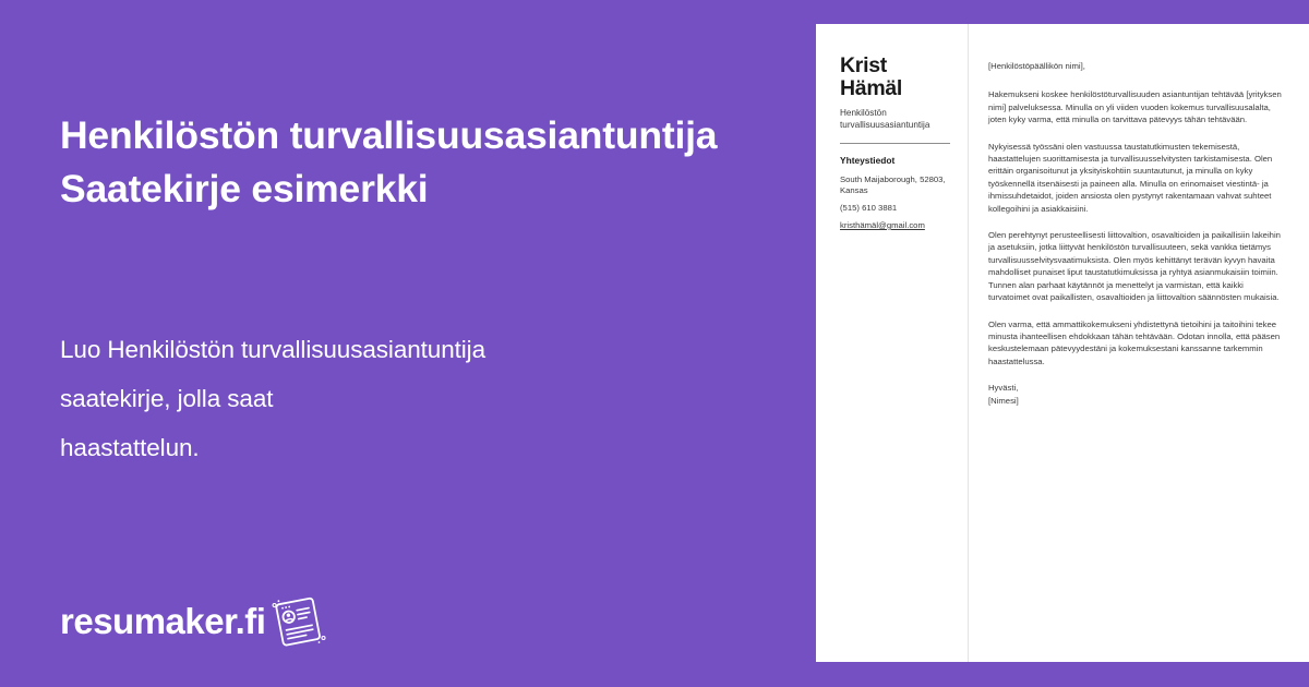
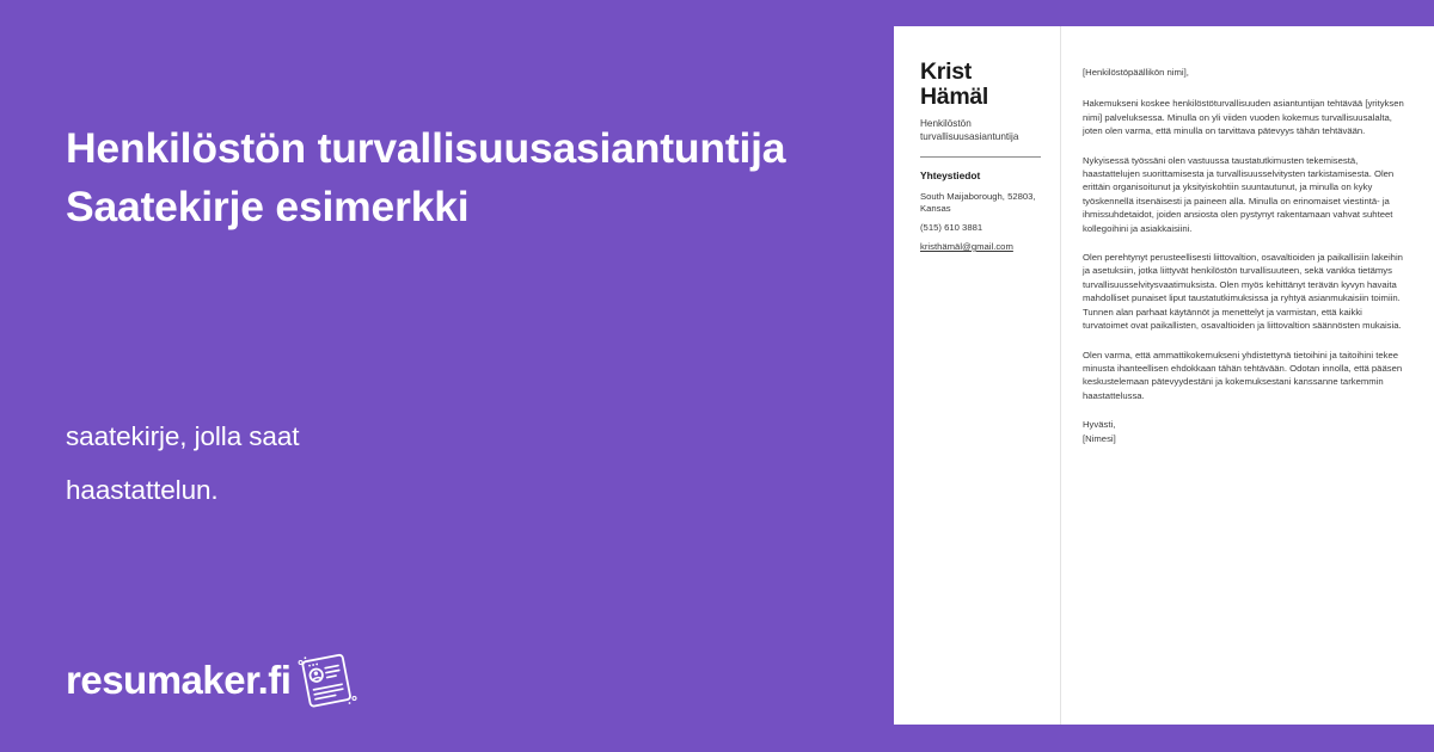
  Henkilöstön turvallisuusasiantuntija
  Saatekirje esimerkki
- Luo Henkilöstön turvallisuusasiantuntija
  saatekirje, jolla saat
  haastattelun.
  resumaker.fi
  Krist
  Hämäl
  Henkilöstön turvallisuusasiantuntija
  Yhteystiedot
  South Maijaborough, 52803, Kansas
  (515) 610 3881
  kristhämäl@gmail.com
  [Henkilöstöpäällikön nimi],
- Hakemukseni koskee henkilöstöturvallisuuden asiantuntijan tehtävää [yrityksen nimi] palveluksessa. Minulla on yli viiden vuoden kokemus turvallisuusalalta, joten kyky varma, että minulla on tarvittava pätevyys tähän tehtävään.
+ Hakemukseni koskee henkilöstöturvallisuuden asiantuntijan tehtävää [yrityksen nimi] palveluksessa. Minulla on yli viiden vuoden kokemus turvallisuusalalta, joten olen varma, että minulla on tarvittava pätevyys tähän tehtävään.
  Nykyisessä työssäni olen vastuussa taustatutkimusten tekemisestä, haastattelujen suorittamisesta ja turvallisuusselvitysten tarkistamisesta. Olen erittäin organisoitunut ja yksityiskohtiin suuntautunut, ja minulla on kyky työskennellä itsenäisesti ja paineen alla. Minulla on erinomaiset viestintä- ja ihmissuhdetaidot, joiden ansiosta olen pystynyt rakentamaan vahvat suhteet kollegoihini ja asiakkaisiini.
  Olen perehtynyt perusteellisesti liittovaltion, osavaltioiden ja paikallisiin lakeihin ja asetuksiin, jotka liittyvät henkilöstön turvallisuuteen, sekä vankka tietämys turvallisuusselvitysvaatimuksista. Olen myös kehittänyt terävän kyvyn havaita mahdolliset punaiset liput taustatutkimuksissa ja ryhtyä asianmukaisiin toimiin. Tunnen alan parhaat käytännöt ja menettelyt ja varmistan, että kaikki turvatoimet ovat paikallisten, osavaltioiden ja liittovaltion säännösten mukaisia.
  Olen varma, että ammattikokemukseni yhdistettynä tietoihini ja taitoihini tekee minusta ihanteellisen ehdokkaan tähän tehtävään. Odotan innolla, että pääsen keskustelemaan pätevyydestäni ja kokemuksestani kanssanne tarkemmin haastattelussa.
  Hyvästi,
  [Nimesi]
